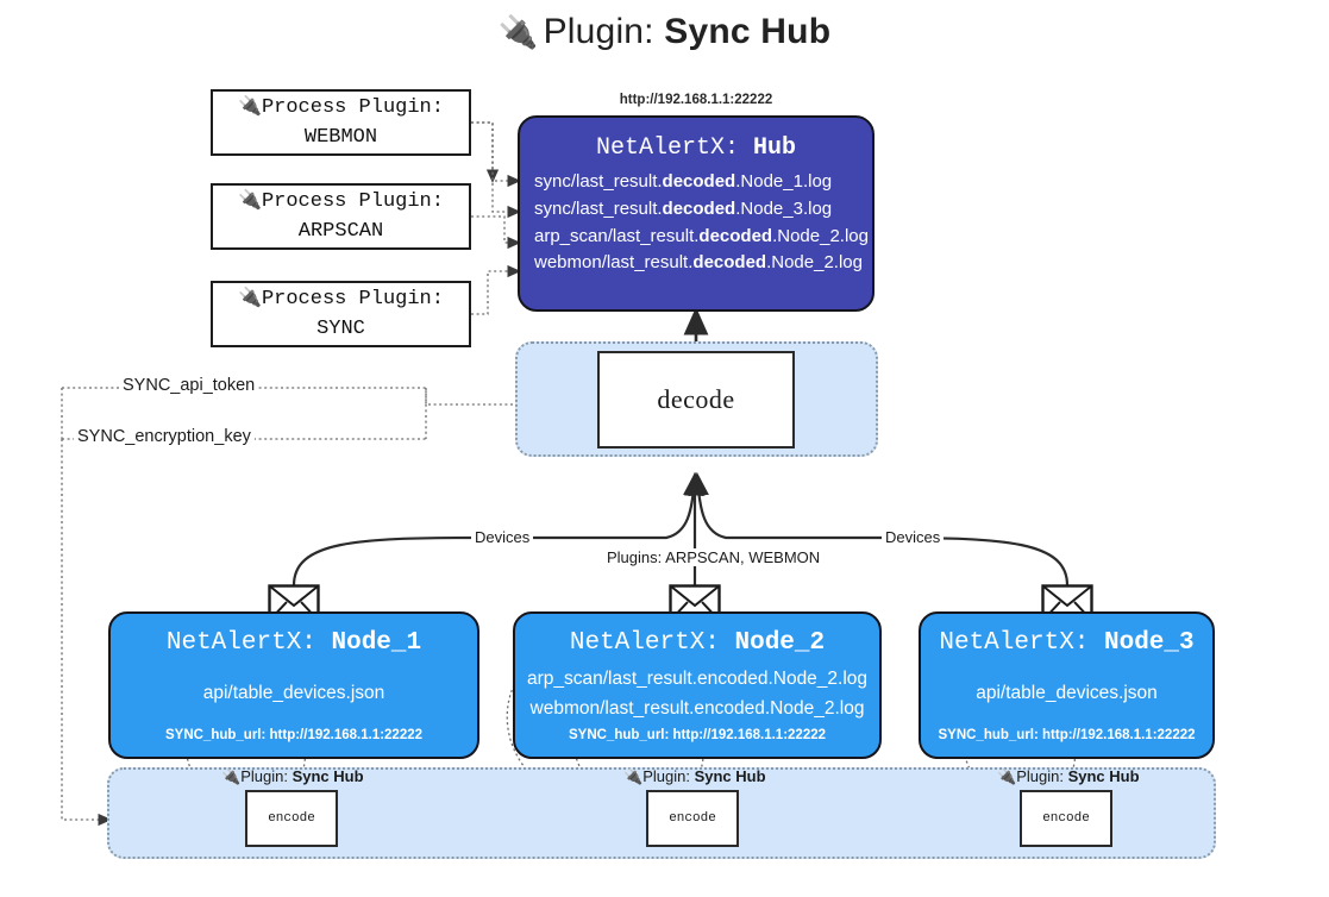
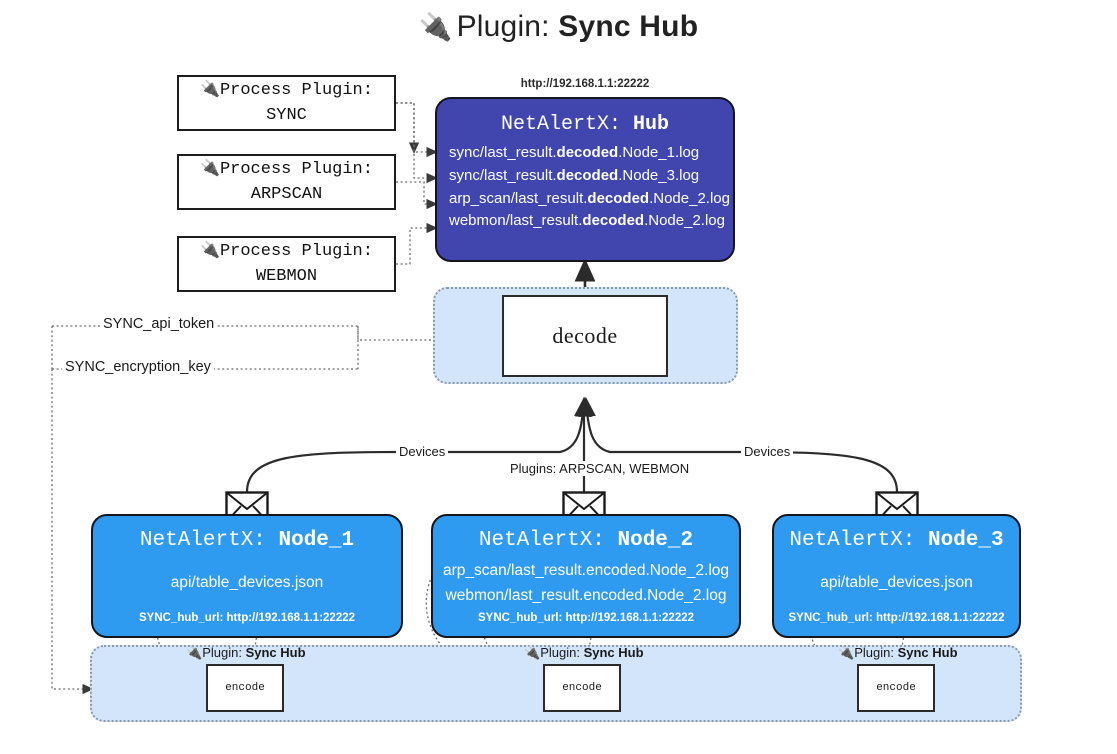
  🔌 Plugin: Sync Hub
  🔌Process Plugin:
- WEBMON
+ SYNC
  🔌Process Plugin:
  ARPSCAN
  🔌Process Plugin:
- SYNC
+ WEBMON
  http://192.168.1.1:22222
  NetAlertX: Hub
  sync/last_result.decoded.Node_1.log
  sync/last_result.decoded.Node_3.log
  arp_scan/last_result.decoded.Node_2.log
  webmon/last_result.decoded.Node_2.log
  decode
  SYNC_api_token
  SYNC_encryption_key
  Devices
  Plugins: ARPSCAN, WEBMON
  Devices
  NetAlertX: Node_1
  api/table_devices.json
  SYNC_hub_url: http://192.168.1.1:22222
  NetAlertX: Node_2
  arp_scan/last_result.encoded.Node_2.log
  webmon/last_result.encoded.Node_2.log
  SYNC_hub_url: http://192.168.1.1:22222
  NetAlertX: Node_3
  api/table_devices.json
  SYNC_hub_url: http://192.168.1.1:22222
  🔌Plugin: Sync Hub
  encode
  🔌Plugin: Sync Hub
  encode
  🔌Plugin: Sync Hub
  encode
